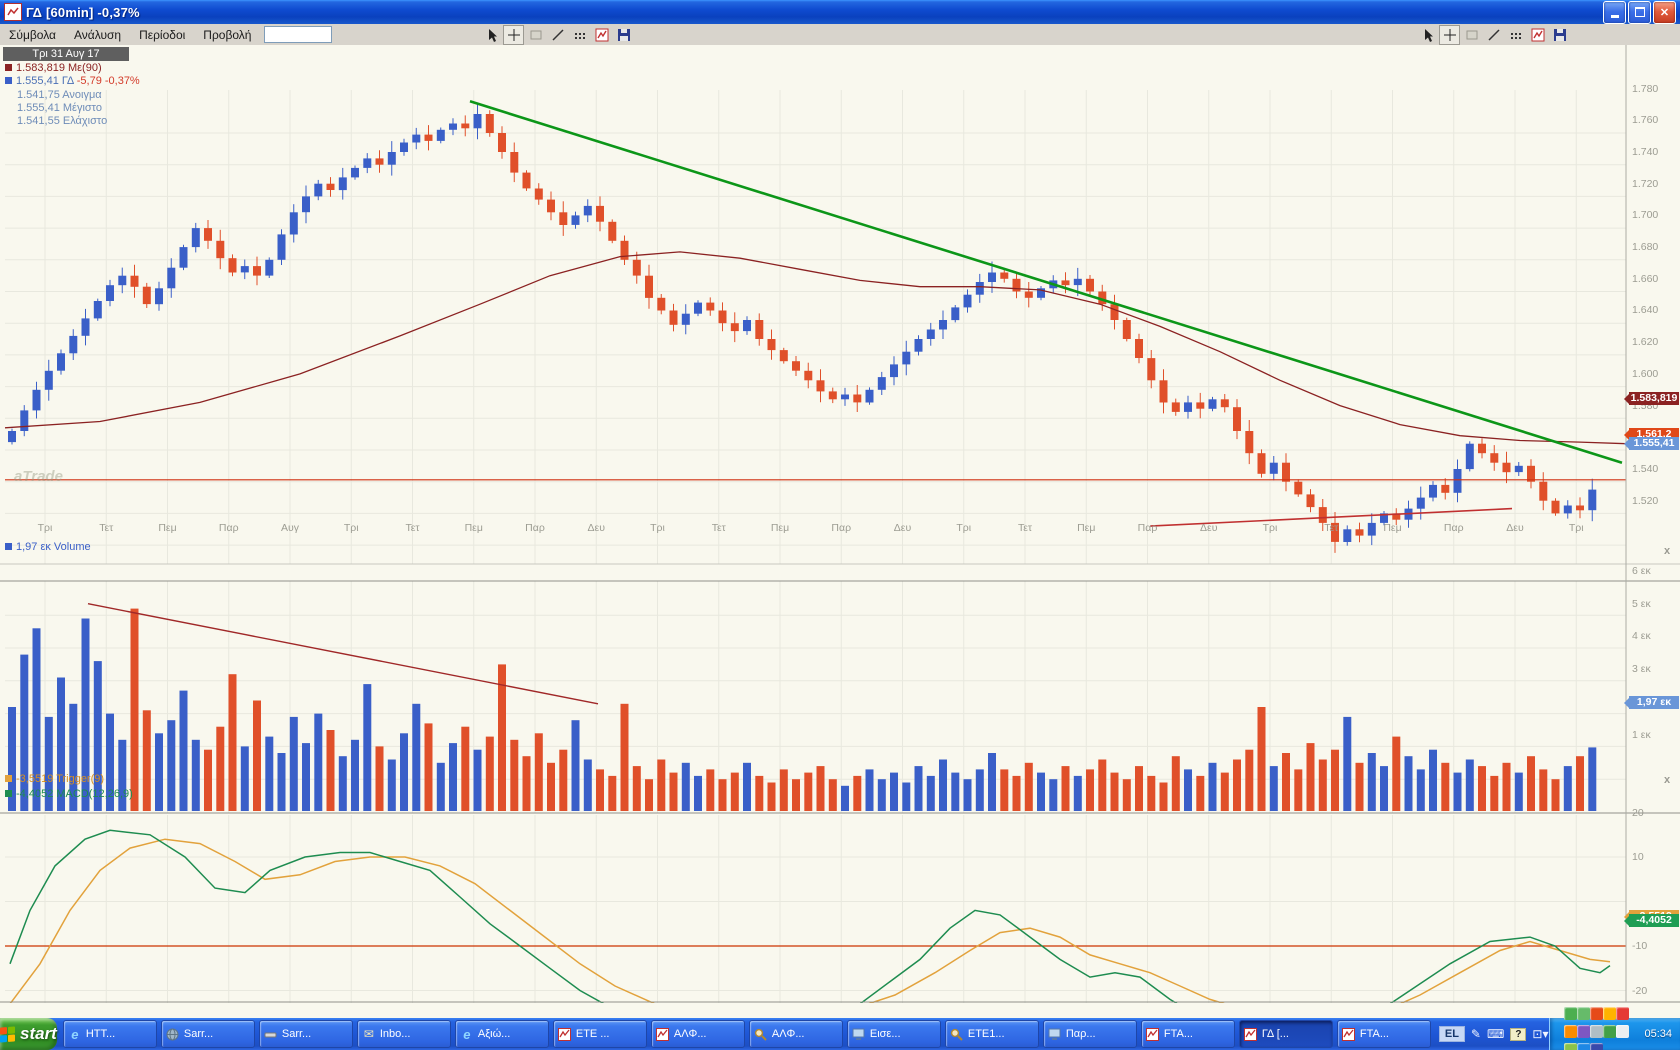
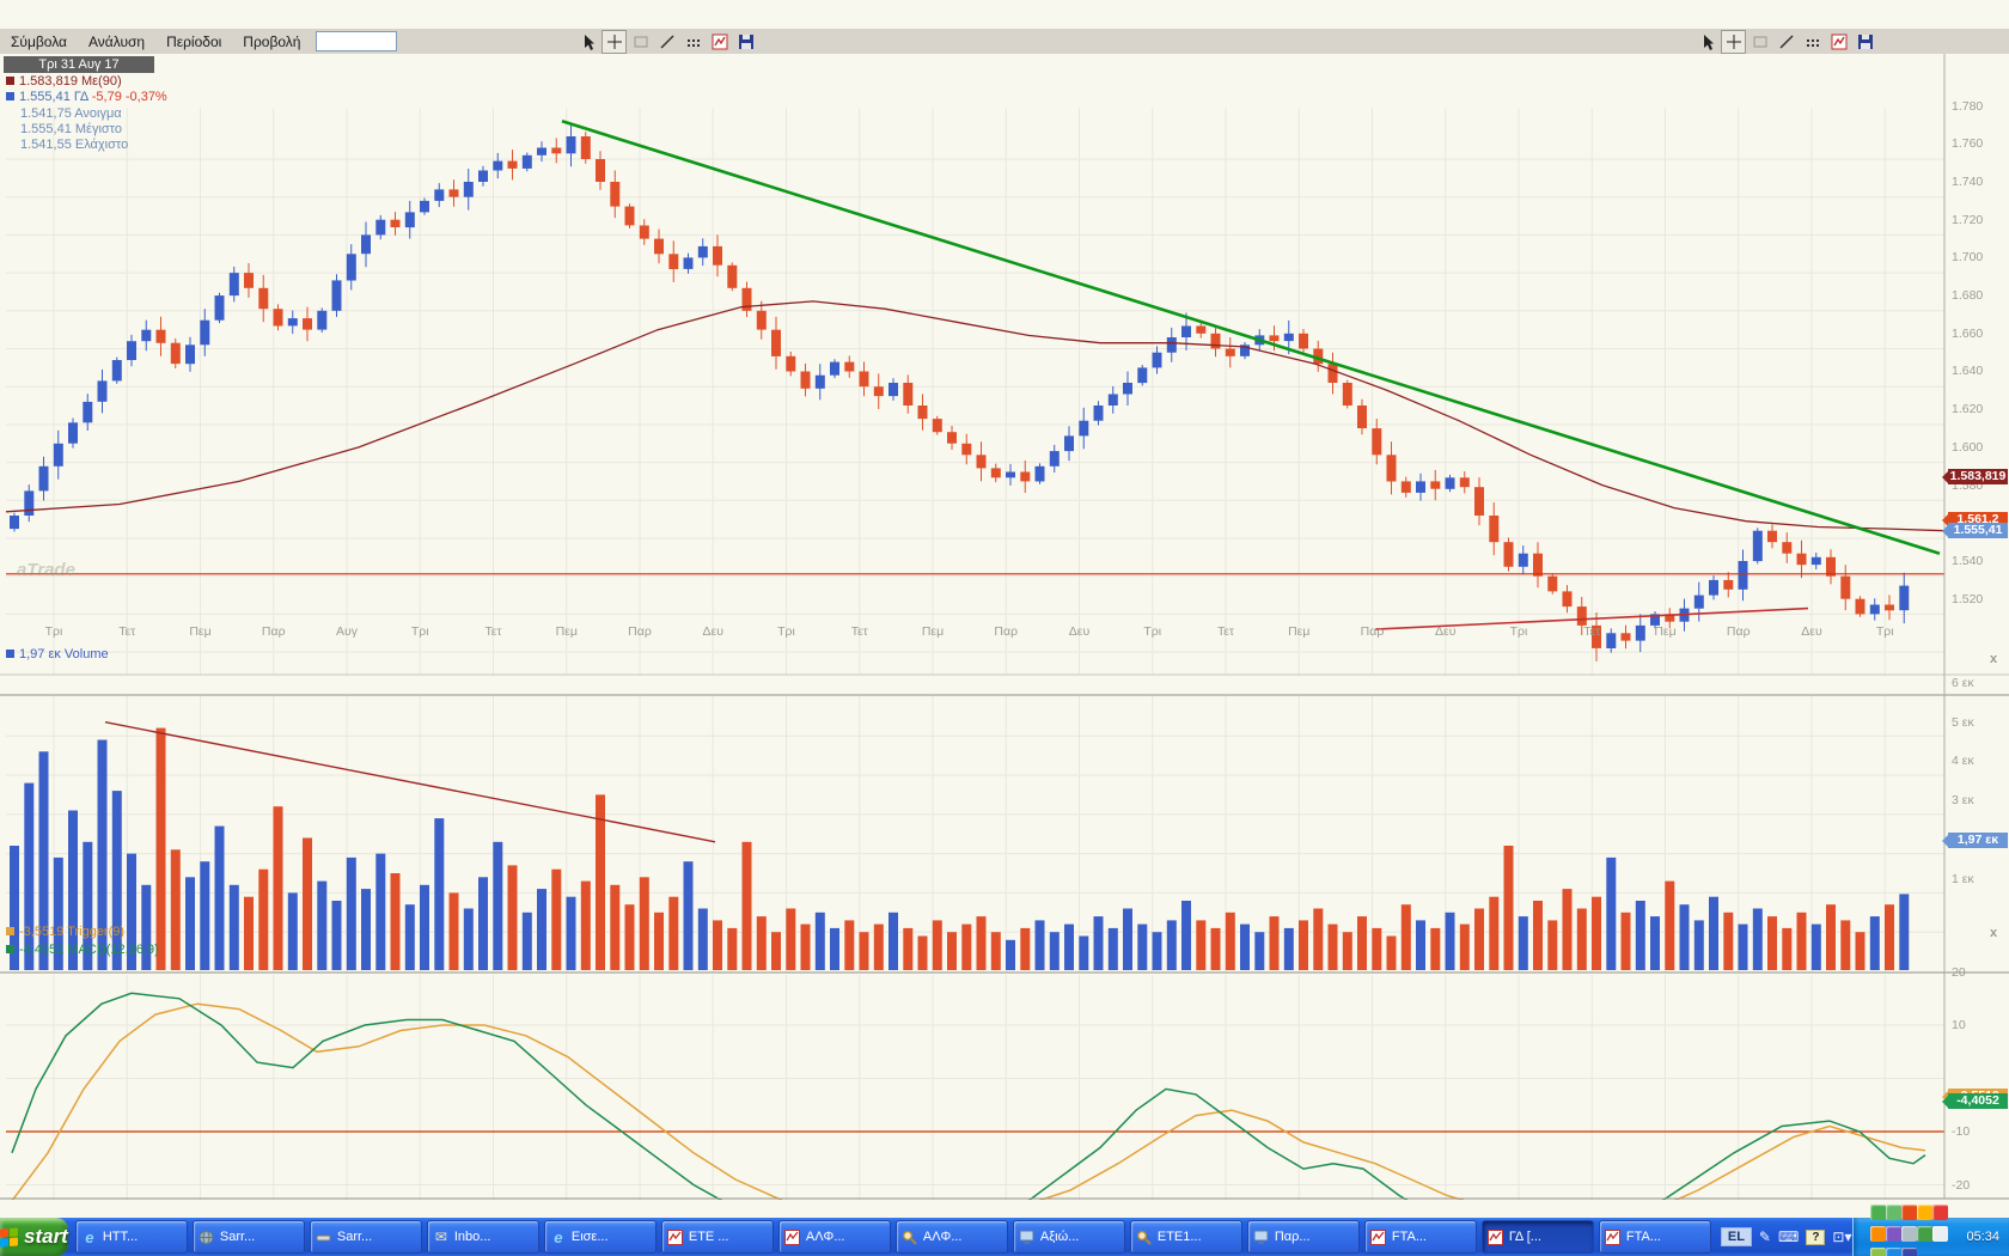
- ΓΔ [60min] -0,37%
- ✕
  Σύμβολα
  Ανάλυση
  Περίοδοι
  Προβολή
  Τρι 31 Αυγ 17
  1.583,819 Με(90)
  1.555,41 ΓΔ -5,79 -0,37%
  1.541,75 Ανοιγμα
  1.555,41 Μέγιστο
  1.541,55 Ελάχιστο
  aTrade
  1,97 εκ Volume
  -3,5519 Trigger(9)
  -4,4052 MACD(12,26,9)
  1.583,819
  1.561,2
  1.555,41
  1,97 εκ
  -4,4052
  x
  x
  1.780
  1.760
  1.740
  1.720
  1.700
  1.680
  1.660
  1.640
  1.620
  1.600
  1.580
  1.540
  1.520
  6 εκ
  5 εκ
  4 εκ
  3 εκ
  1 εκ
  20
  10
  -10
  -20
  Τρι
  Τετ
  Πεμ
  Παρ
  Αυγ
  Τρι
  Τετ
  Πεμ
  Παρ
  Δευ
  Τρι
  Τετ
  Πεμ
  Παρ
  Δευ
  Τρι
  Τετ
  Πεμ
  Παρ
  Δευ
  Τρι
  Τετ
  Πεμ
  Παρ
  Δευ
  Τρι
  start
  e
  HTT...
  Sarr...
  Sarr...
  ✉
  Inbo...
  e
- Αξιώ...
+ Εισε...
  ETE ...
  ΑΛΦ...
  ΑΛΦ...
- Εισε...
+ Αξιώ...
  ΕΤΕ1...
  Παρ...
  FTA...
  ΓΔ [...
  FTA...
  EL
  ✎
  ⌨
  ?
  ⊡▾
  05:34
